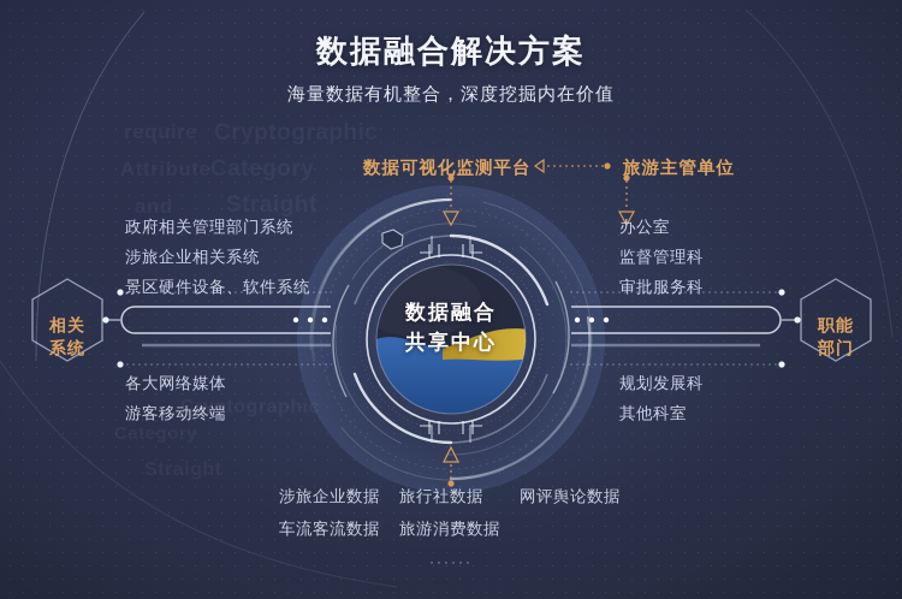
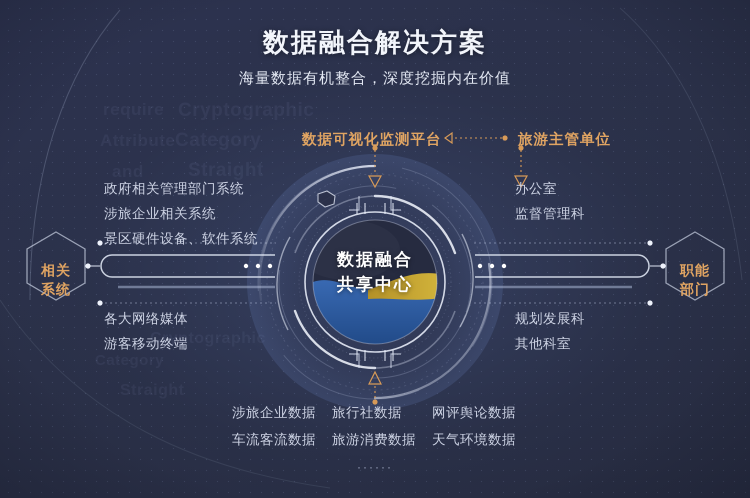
  数据融合解决方案
  海量数据有机整合，深度挖掘内在价值
  数据可视化监测平台
  旅游主管单位
  相关
  系统
  职能
  部门
  政府相关管理部门系统
  涉旅企业相关系统
  景区硬件设备、软件系统
  各大网络媒体
  游客移动终端
  办公室
  监督管理科
- 审批服务科
  规划发展科
  其他科室
  数据融合
  共享中心
  涉旅企业数据
  旅行社数据
  网评舆论数据
  车流客流数据
  旅游消费数据
+ 天气环境数据
  ······
